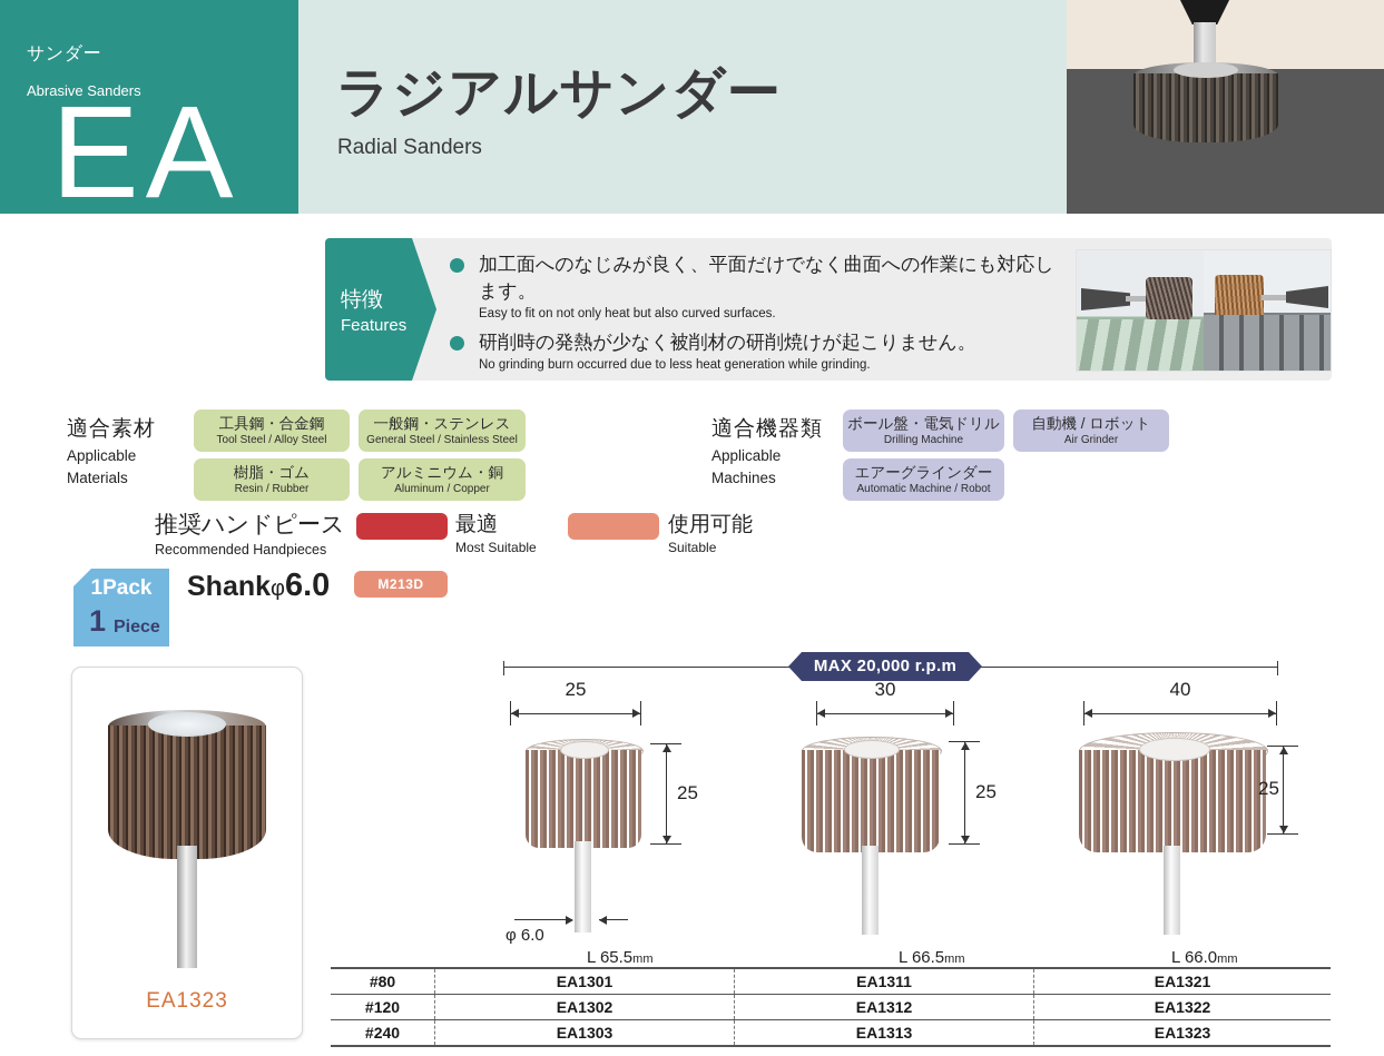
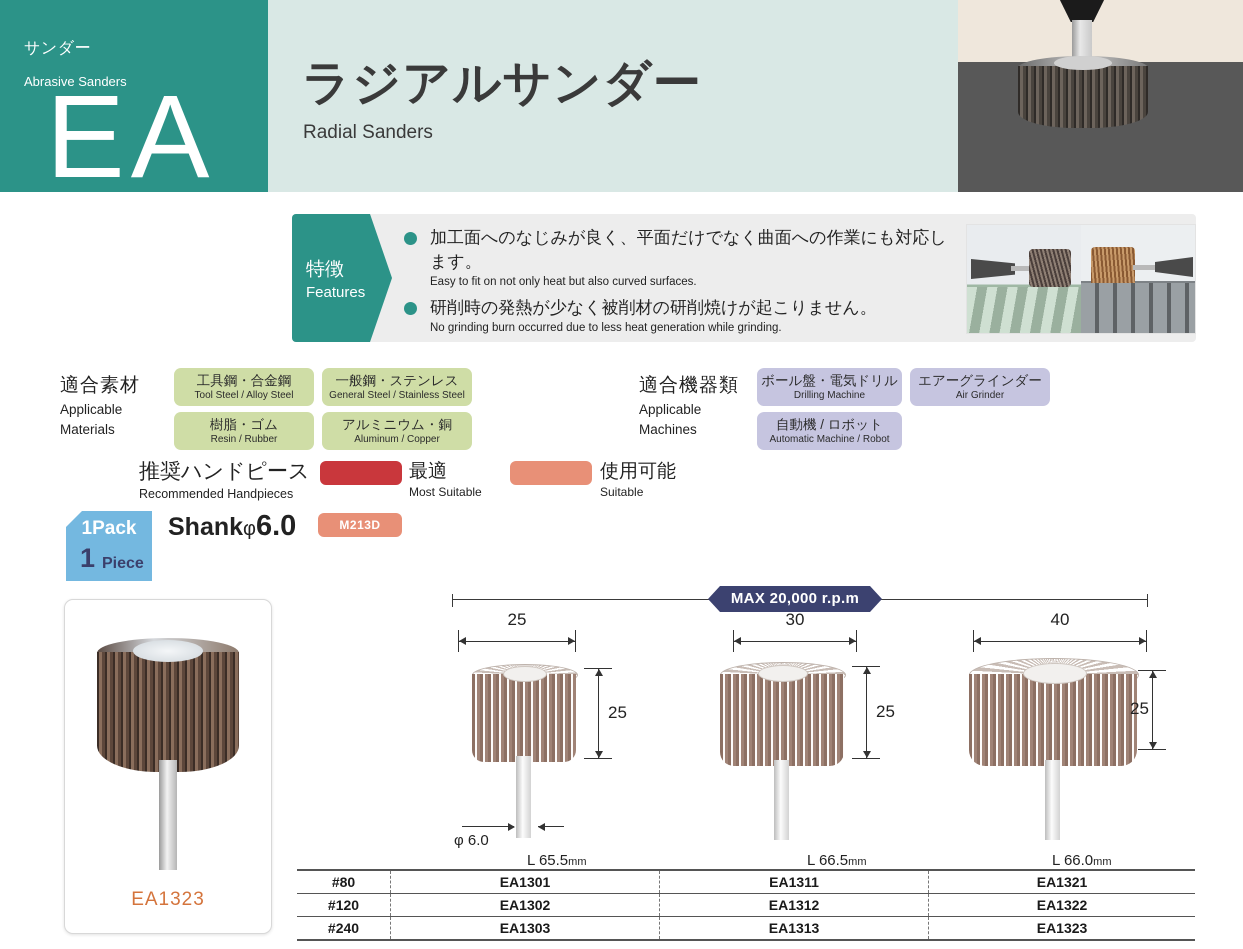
  サンダー
  Abrasive Sanders
  EA
  ラジアルサンダー
  Radial Sanders
  特徴
  Features
  加工面へのなじみが良く、平面だけでなく曲面への作業にも対応します。
  Easy to fit on not only heat but also curved surfaces.
  研削時の発熱が少なく被削材の研削焼けが起こりません。
  No grinding burn occurred due to less heat generation while grinding.
  適合素材
  Applicable
  Materials
  工具鋼・合金鋼
  Tool Steel / Alloy Steel
  一般鋼・ステンレス
  General Steel / Stainless Steel
  樹脂・ゴム
  Resin / Rubber
  アルミニウム・銅
  Aluminum / Copper
  適合機器類
  Applicable
  Machines
  ボール盤・電気ドリル
  Drilling Machine
- 自動機 / ロボット
+ エアーグラインダー
  Air Grinder
- エアーグラインダー
+ 自動機 / ロボット
  Automatic Machine / Robot
  推奨ハンドピース
  Recommended Handpieces
  最適
  Most Suitable
  使用可能
  Suitable
  1Pack
  1
  Piece
  Shankφ6.0
  M213D
  EA1323
  MAX 20,000 r.p.m
  25
  30
  40
  25
  φ 6.0
  L 65.5mm
  25
  L 66.5mm
  25
  L 66.0mm
  #80	EA1301	EA1311	EA1321
  #120	EA1302	EA1312	EA1322
  #240	EA1303	EA1313	EA1323
